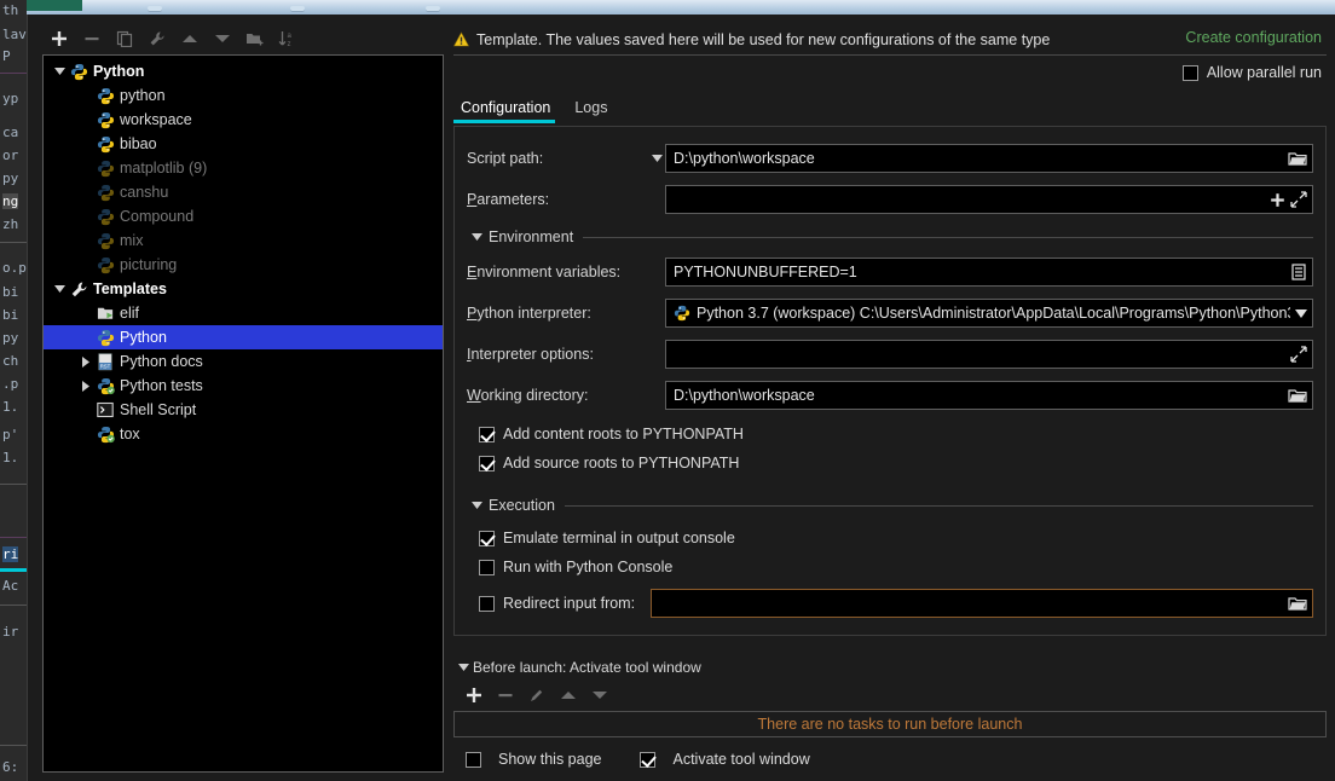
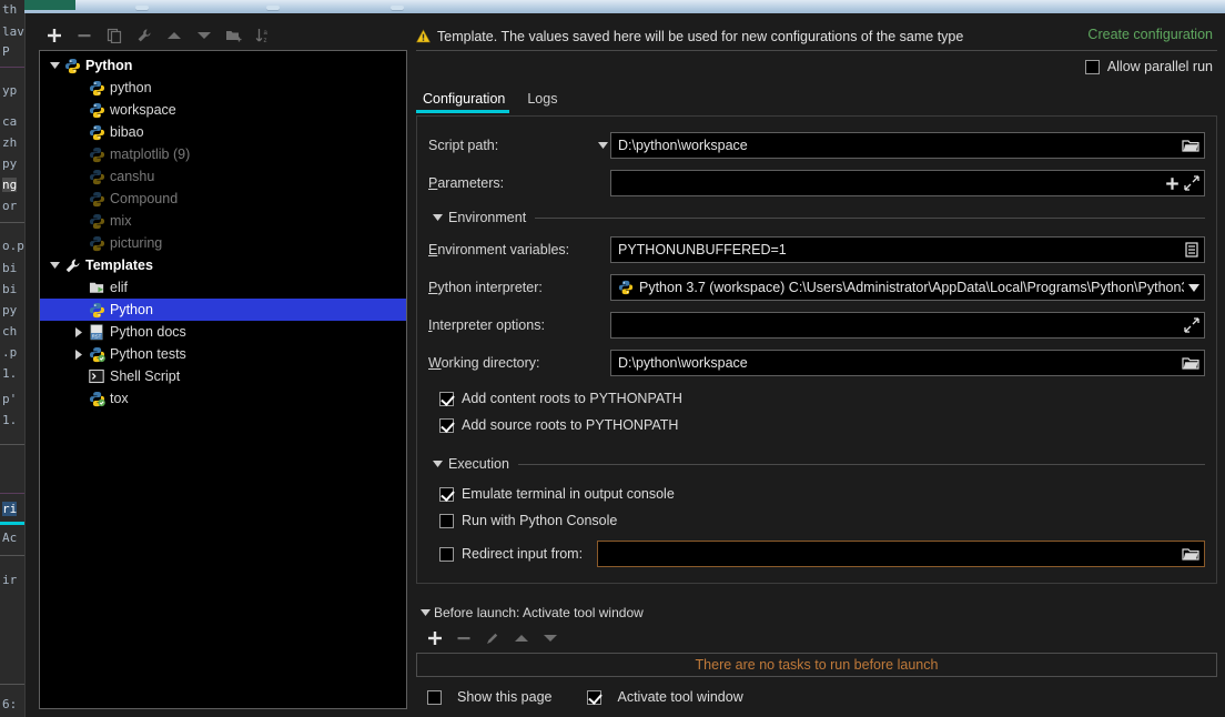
  th
  lav
  P
  yp
  ca
- or
+ zh
  py
  ng
- zh
+ or
  o.p
  bi
  bi
  py
  ch
  .p
  1.
  p'
  1.
  ri
  Ac
  ir
  6:
  Python
  python
  workspace
  bibao
  matplotlib (9)
  canshu
  Compound
  mix
  picturing
  Templates
  elif
  Python
  Python docs
  Python tests
  Shell Script
  tox
  Template. The values saved here will be used for new configurations of the same type
  Create configuration
  Allow parallel run
  Configuration
  Logs
  Script path:
  D:\python\workspace
  Parameters:
  Environment
  Environment variables:
  PYTHONUNBUFFERED=1
  Python interpreter:
  Python 3.7 (workspace) C:\Users\Administrator\AppData\Local\Programs\Python\Python
  Interpreter options:
  Working directory:
  D:\python\workspace
  Add content roots to PYTHONPATH
  Add source roots to PYTHONPATH
  Execution
  Emulate terminal in output console
  Run with Python Console
  Redirect input from:
  Before launch: Activate tool window
  There are no tasks to run before launch
  Show this page
  Activate tool window
